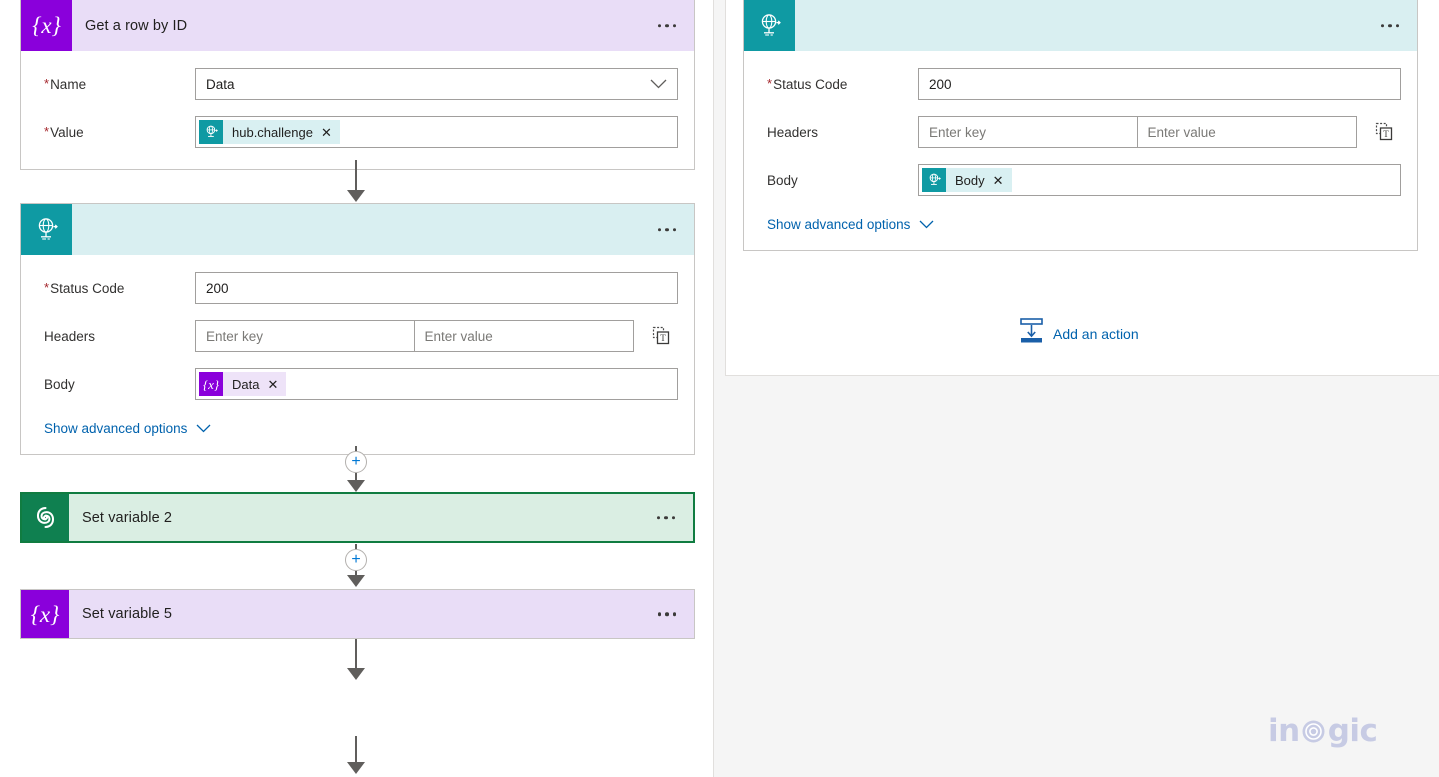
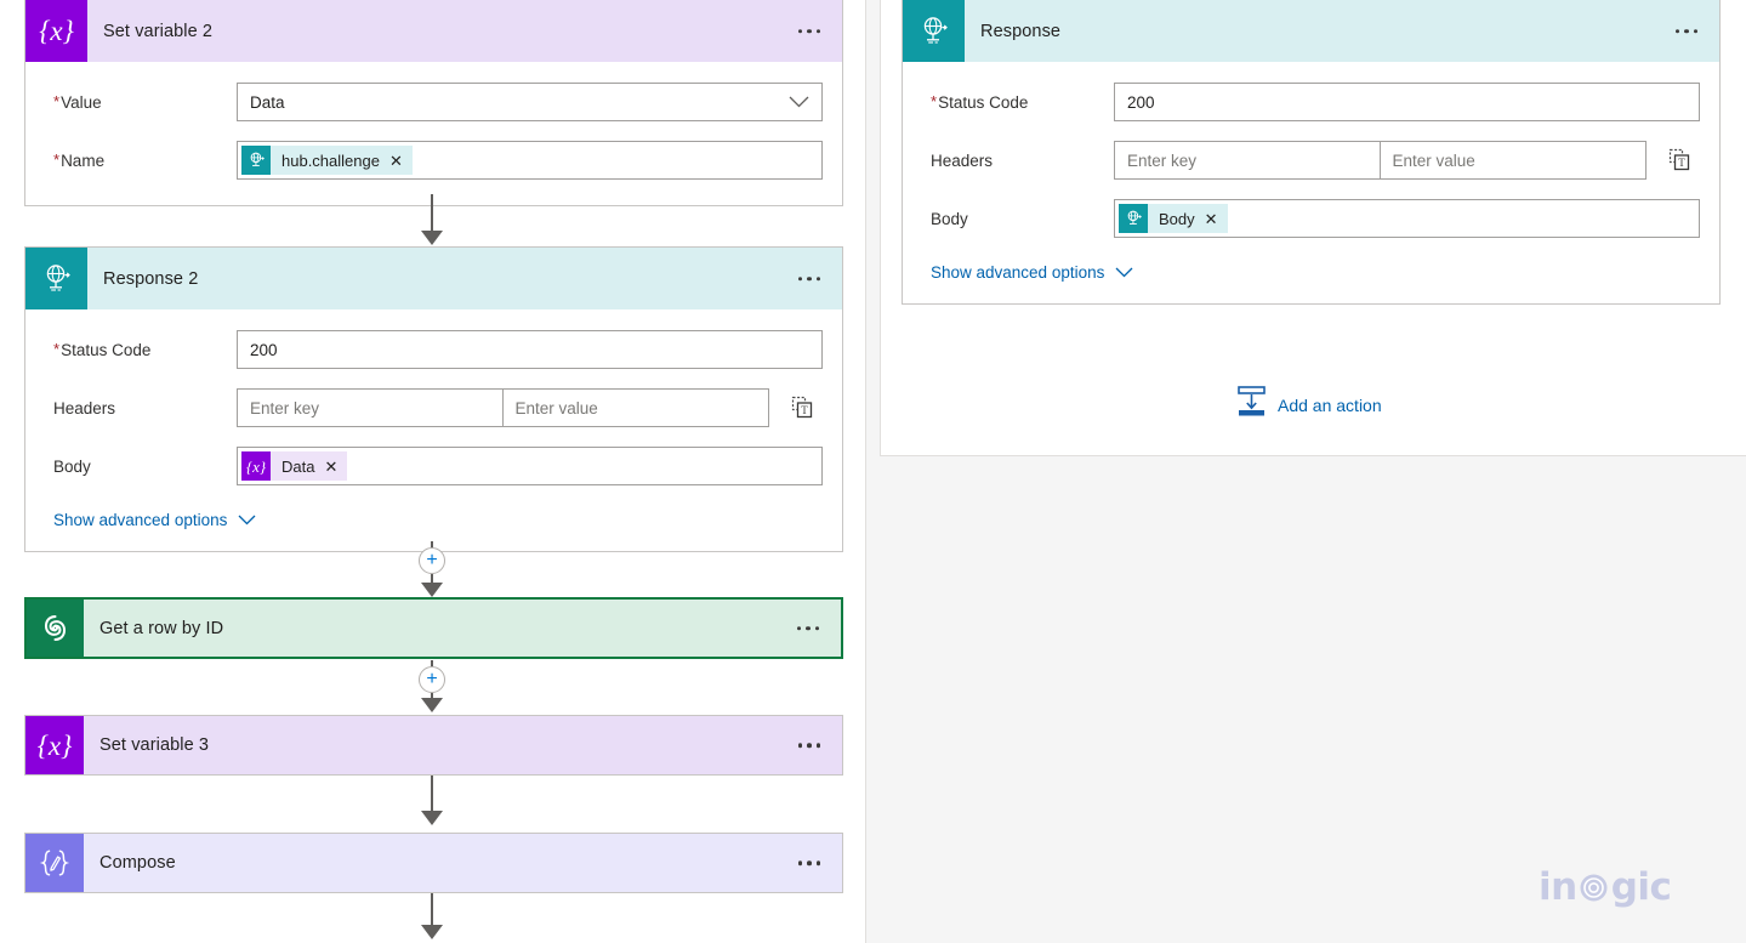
+ Response
  *Status Code
  200
  Headers
  Enter key
  Enter value
  T
  Body
  Body
  ✕
  Show advanced options
  Add an action
  in
  gic
  {x}
- Get a row by ID
+ Set variable 2
- *Name
+ *Value
  Data
- *Value
+ *Name
  hub.challenge
  ✕
+ Response 2
  *Status Code
  200
  Headers
  Enter key
  Enter value
  T
  Body
  {x}
  Data
  ✕
  Show advanced options
  +
- Set variable 2
+ Get a row by ID
  +
  {x}
- Set variable 5
+ Set variable 3
+ Compose
